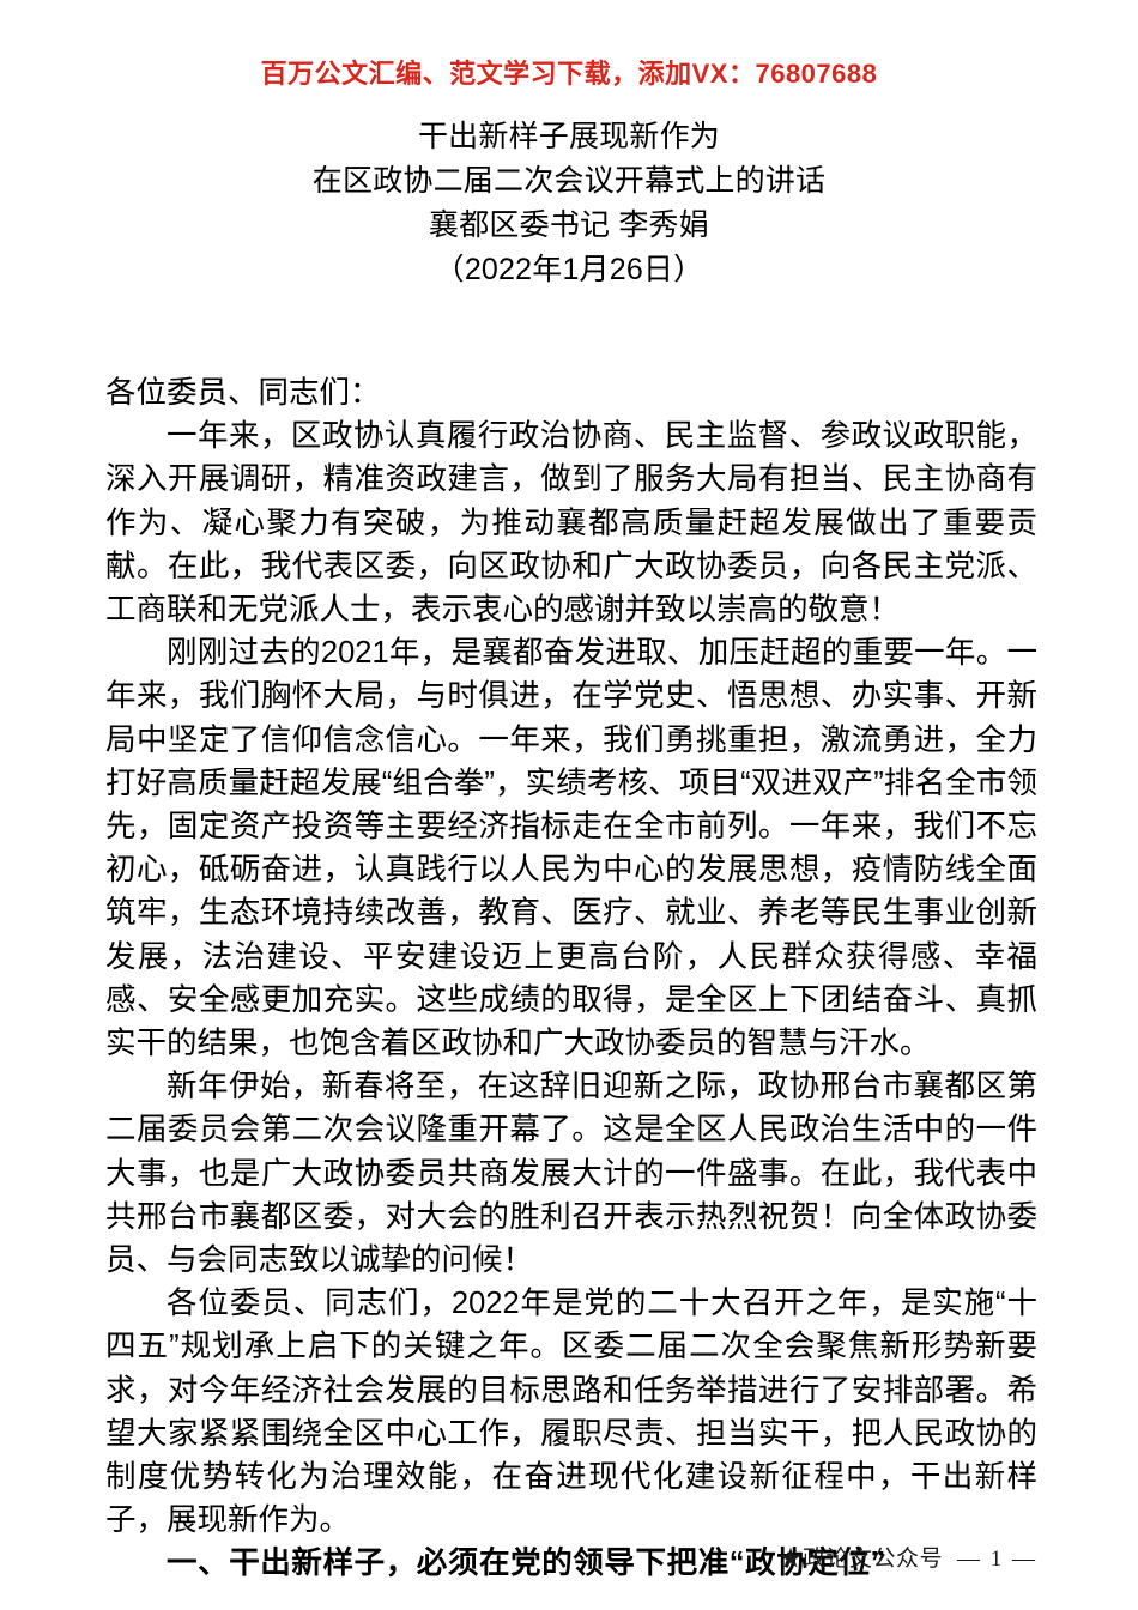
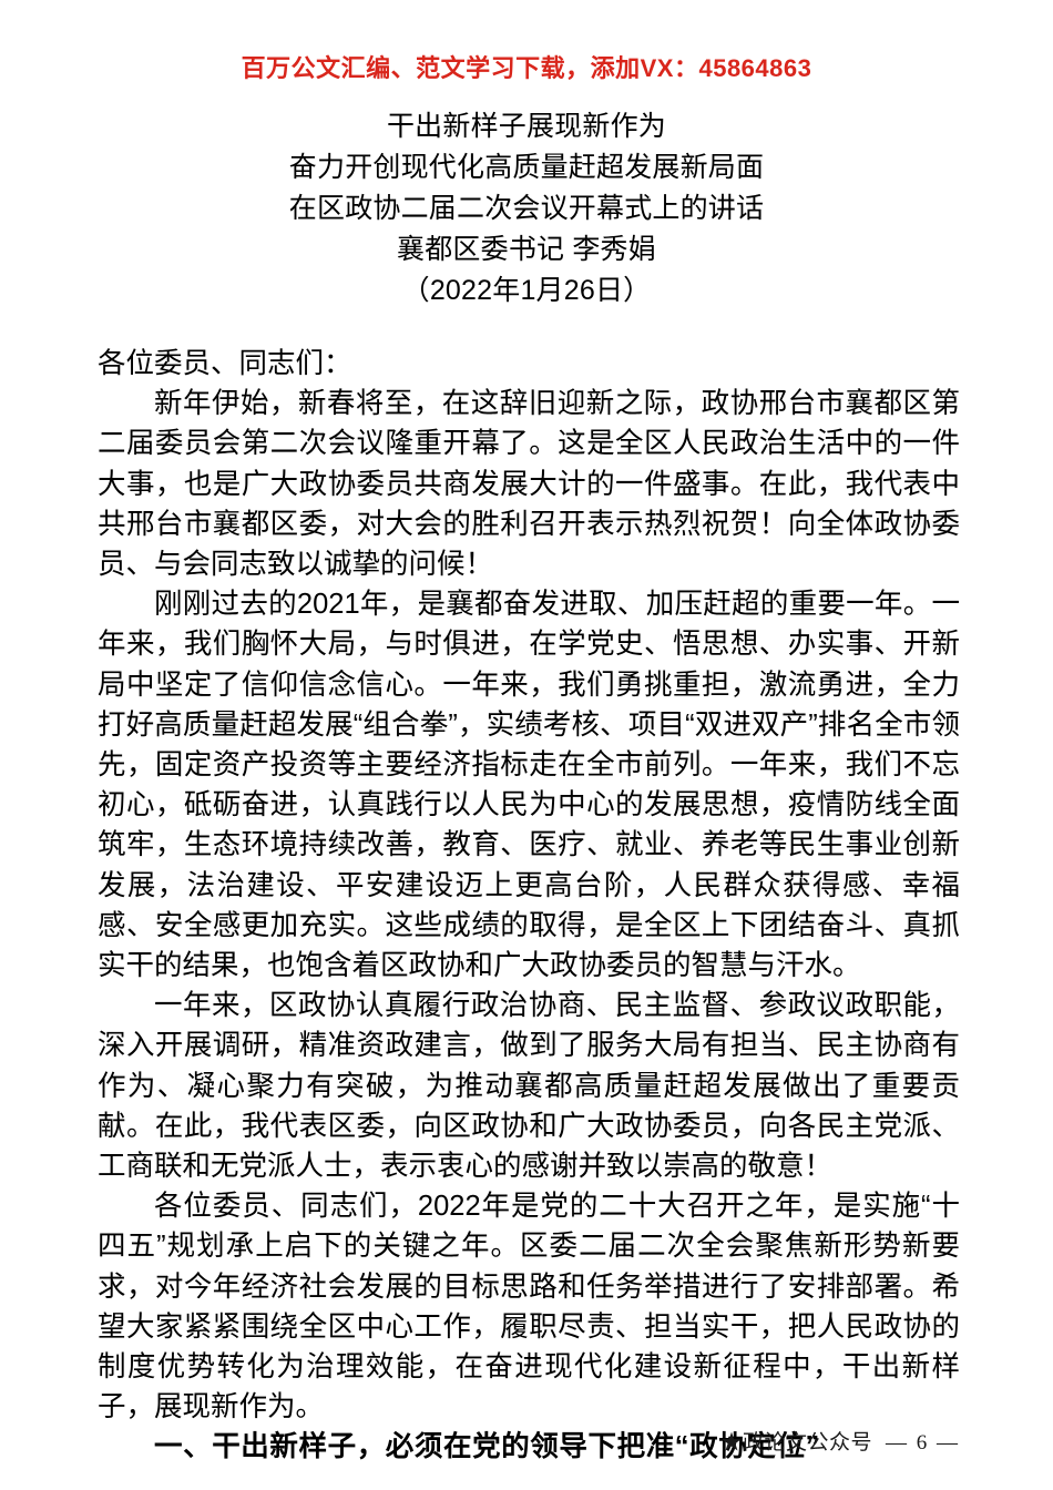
- 百万公文汇编、范文学习下载，添加VX：76807688
+ 百万公文汇编、范文学习下载，添加VX：45864863
  干出新样子展现新作为
+ 奋力开创现代化高质量赶超发展新局面
  在区政协二届二次会议开幕式上的讲话
  襄都区委书记 李秀娟
  （2022年1月26日）
  各位委员、同志们：
- 一年来，区政协认真履行政治协商、民主监督、参政议政职能，深入开展调研，精准资政建言，做到了服务大局有担当、民主协商有作为、凝心聚力有突破，为推动襄都高质量赶超发展做出了重要贡献。在此，我代表区委，向区政协和广大政协委员，向各民主党派、工商联和无党派人士，表示衷心的感谢并致以崇高的敬意！
+ 新年伊始，新春将至，在这辞旧迎新之际，政协邢台市襄都区第二届委员会第二次会议隆重开幕了。这是全区人民政治生活中的一件大事，也是广大政协委员共商发展大计的一件盛事。在此，我代表中共邢台市襄都区委，对大会的胜利召开表示热烈祝贺！向全体政协委员、与会同志致以诚挚的问候！
  刚刚过去的2021年，是襄都奋发进取、加压赶超的重要一年。一年来，我们胸怀大局，与时俱进，在学党史、悟思想、办实事、开新局中坚定了信仰信念信心。一年来，我们勇挑重担，激流勇进，全力打好高质量赶超发展“组合拳”，实绩考核、项目“双进双产”排名全市领先，固定资产投资等主要经济指标走在全市前列。一年来，我们不忘初心，砥砺奋进，认真践行以人民为中心的发展思想，疫情防线全面筑牢，生态环境持续改善，教育、医疗、就业、养老等民生事业创新发展，法治建设、平安建设迈上更高台阶，人民群众获得感、幸福感、安全感更加充实。这些成绩的取得，是全区上下团结奋斗、真抓实干的结果，也饱含着区政协和广大政协委员的智慧与汗水。
- 新年伊始，新春将至，在这辞旧迎新之际，政协邢台市襄都区第二届委员会第二次会议隆重开幕了。这是全区人民政治生活中的一件大事，也是广大政协委员共商发展大计的一件盛事。在此，我代表中共邢台市襄都区委，对大会的胜利召开表示热烈祝贺！向全体政协委员、与会同志致以诚挚的问候！
+ 一年来，区政协认真履行政治协商、民主监督、参政议政职能，深入开展调研，精准资政建言，做到了服务大局有担当、民主协商有作为、凝心聚力有突破，为推动襄都高质量赶超发展做出了重要贡献。在此，我代表区委，向区政协和广大政协委员，向各民主党派、工商联和无党派人士，表示衷心的感谢并致以崇高的敬意！
  各位委员、同志们，2022年是党的二十大召开之年，是实施“十四五”规划承上启下的关键之年。区委二届二次全会聚焦新形势新要求，对今年经济社会发展的目标思路和任务举措进行了安排部署。希望大家紧紧围绕全区中心工作，履职尽责、担当实干，把人民政协的制度优势转化为治理效能，在奋进现代化建设新征程中，干出新样子，展现新作为。
  一、干出新样子，必须在党的领导下把准“政协定位”
  ★政论文公众号
- — 1 —
+ — 6 —
